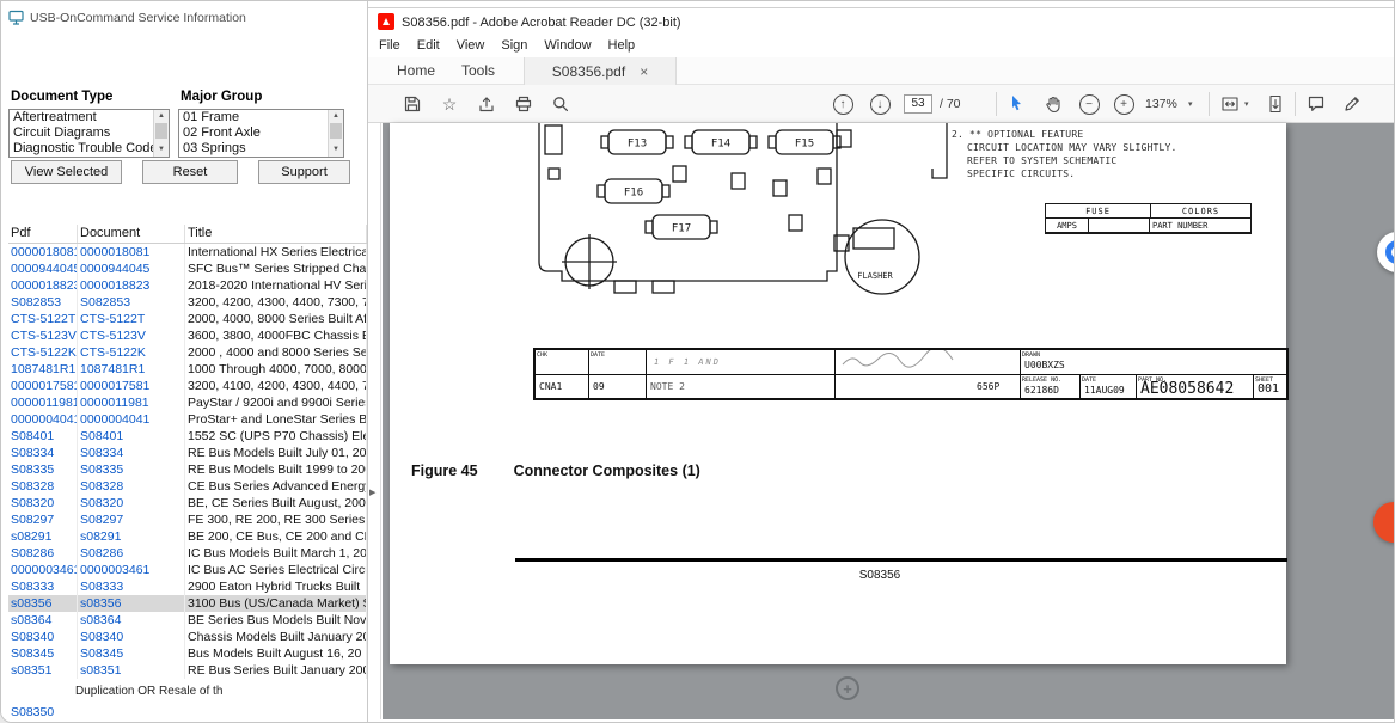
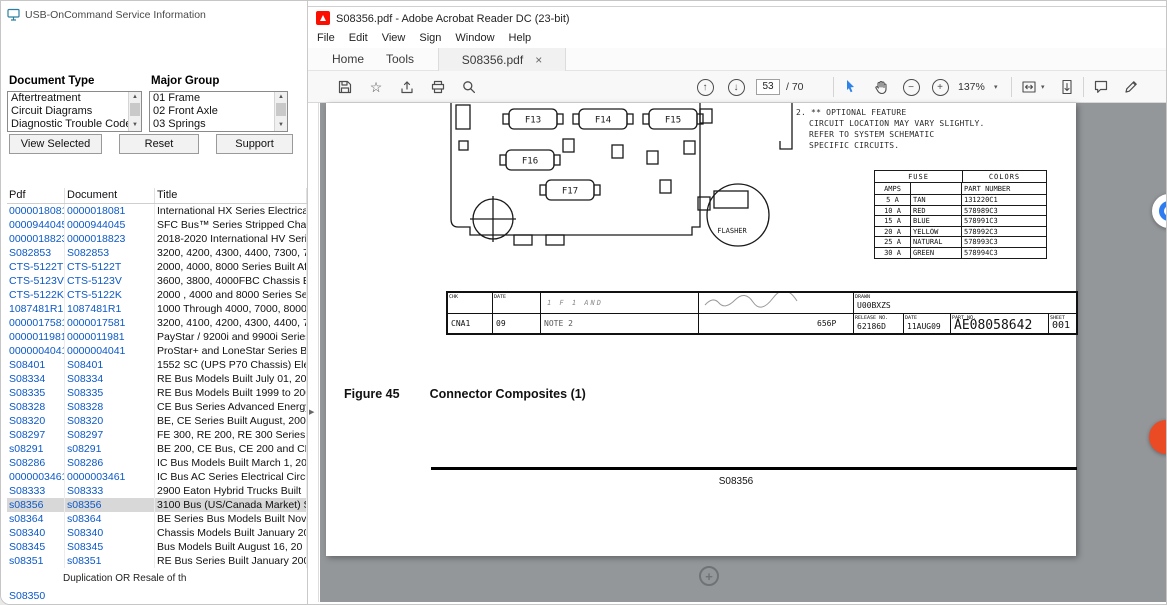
  USB-OnCommand Service Information
  Document Type
  Major Group
  Aftertreatment
  Circuit Diagrams
  Diagnostic Trouble Cod
  01 Frame
  02 Front Axle
  03 Springs
  View Selected
  Reset
  Support
  Pdf
  Document
  Title
  0000018081
  0000018081
  International HX Series Electrica
  0000944045
  0000944045
  SFC Bus™ Series Stripped Cha
  0000018823
  0000018823
  2018-2020 International HV Seri
  S082853
  S082853
  3200, 4200, 4300, 4400, 7300, 7
  CTS-5122T
  CTS-5122T
  2000, 4000, 8000 Series Built Af
  CTS-5123V
  CTS-5123V
  3600, 3800, 4000FBC Chassis B
  CTS-5122K
  CTS-5122K
  2000 , 4000 and 8000 Series Se
  1087481R1
  1087481R1
  1000 Through 4000, 7000, 8000
  0000017581
  0000017581
  3200, 4100, 4200, 4300, 4400, 7
  0000011981
  0000011981
  PayStar / 9200i and 9900i Serie
  0000004041
  0000004041
  ProStar+ and LoneStar Series B
  S08401
  S08401
  1552 SC (UPS P70 Chassis) Ele
  S08334
  S08334
  RE Bus Models Built July 01, 20
  S08335
  S08335
  RE Bus Models Built 1999 to 20
  S08328
  S08328
  CE Bus Series Advanced Energ
  S08320
  S08320
  BE, CE Series Built August, 200
  S08297
  S08297
  FE 300, RE 200, RE 300 Series
  s08291
  s08291
  BE 200, CE Bus, CE 200 and C
  S08286
  S08286
  IC Bus Models Built March 1, 20
  0000003461
  0000003461
  IC Bus AC Series Electrical Circ
  S08333
  S08333
  2900 Eaton Hybrid Trucks Built
  s08356
  s08356
  3100 Bus (US/Canada Market) S
  s08364
  s08364
  BE Series Bus Models Built Nov
  S08340
  S08340
  Chassis Models Built January 20
  S08345
  S08345
  Bus Models Built August 16, 20
  s08351
  s08351
  RE Bus Series Built January 200
  Duplication OR Resale of th
  S08350
- S08356.pdf - Adobe Acrobat Reader DC (32-bit)
+ S08356.pdf - Adobe Acrobat Reader DC (23-bit)
  File
  Edit
  View
  Sign
  Window
  Help
  Home
  Tools
  S08356.pdf
  ×
  ☆
  ↑
  ↓
  53
  / 70
  −
  +
  137%
  F13
  F14
  F15
  F16
  F17
  FLASHER
  2. ** OPTIONAL FEATURE
  CIRCUIT LOCATION MAY VARY SLIGHTLY.
  REFER TO SYSTEM SCHEMATIC
  SPECIFIC CIRCUITS.
  FUSE
  COLORS
  AMPS
  PART NUMBER
+ 5 A
+ TAN
+ 131220C1
+ 10 A
+ RED
+ 578989C3
+ 15 A
+ BLUE
+ 578991C3
+ 20 A
+ YELLOW
+ 578992C3
+ 25 A
+ NATURAL
+ 578993C3
+ 30 A
+ GREEN
+ 578994C3
  1 F 1 AND
  U00BXZS
  CNA1
  09
  NOTE 2
  656P
  62186D
  11AUG09
  AE08058642
  001
  Figure 45
  Connector Composites (1)
  S08356
  +
